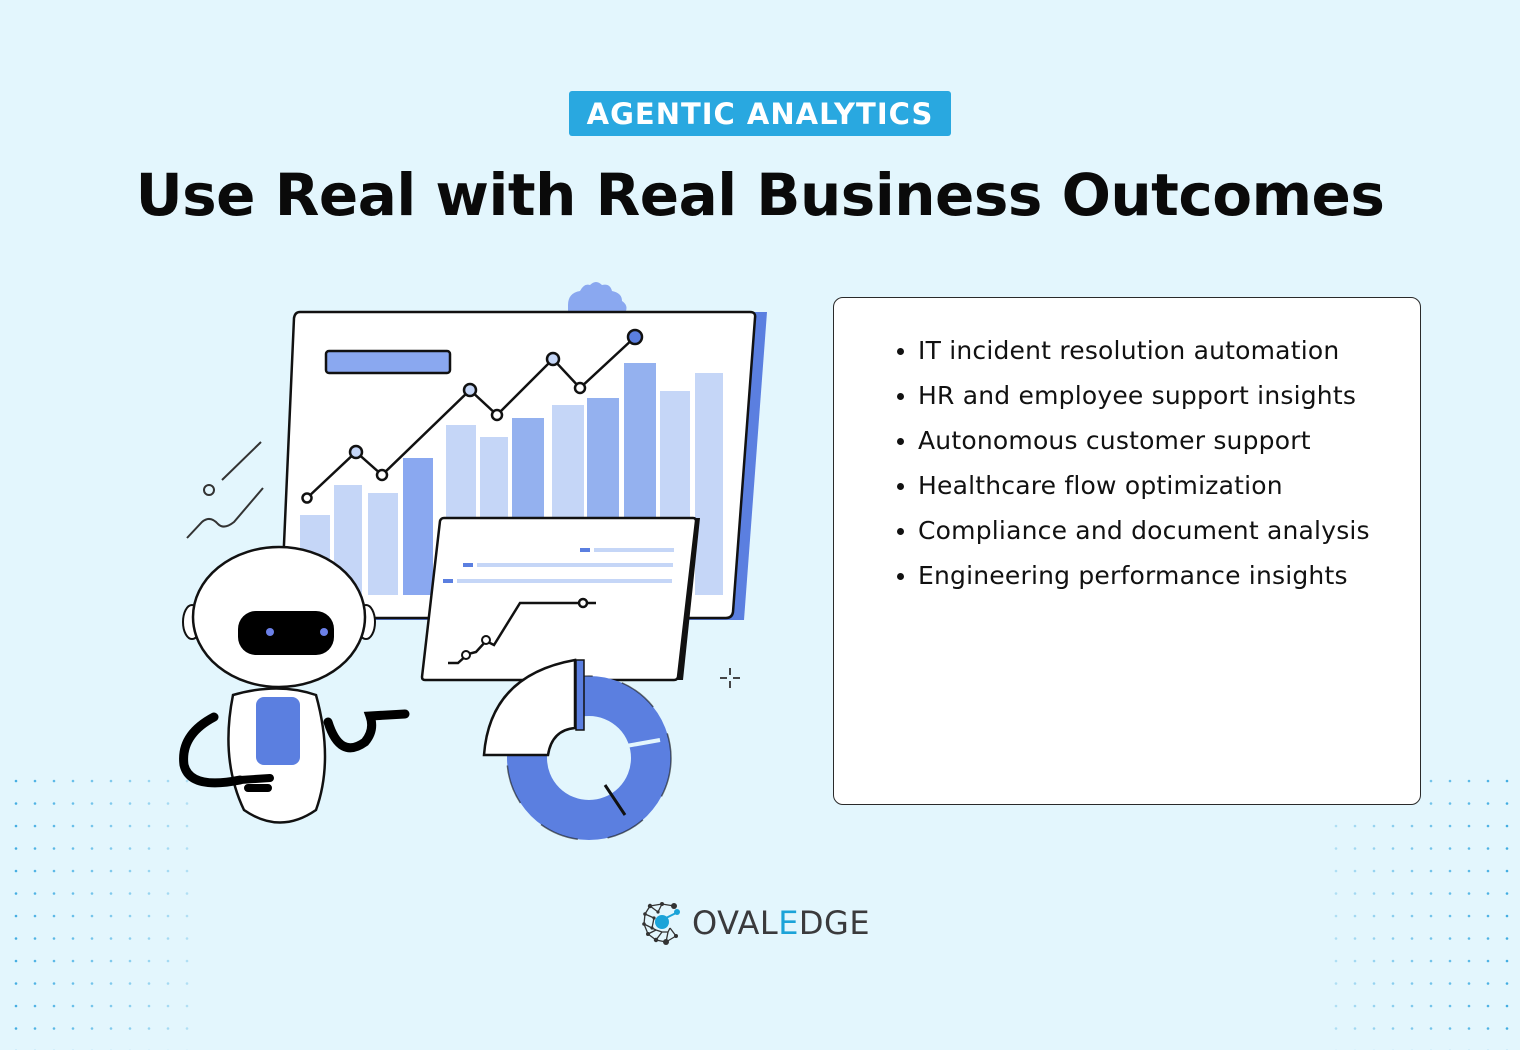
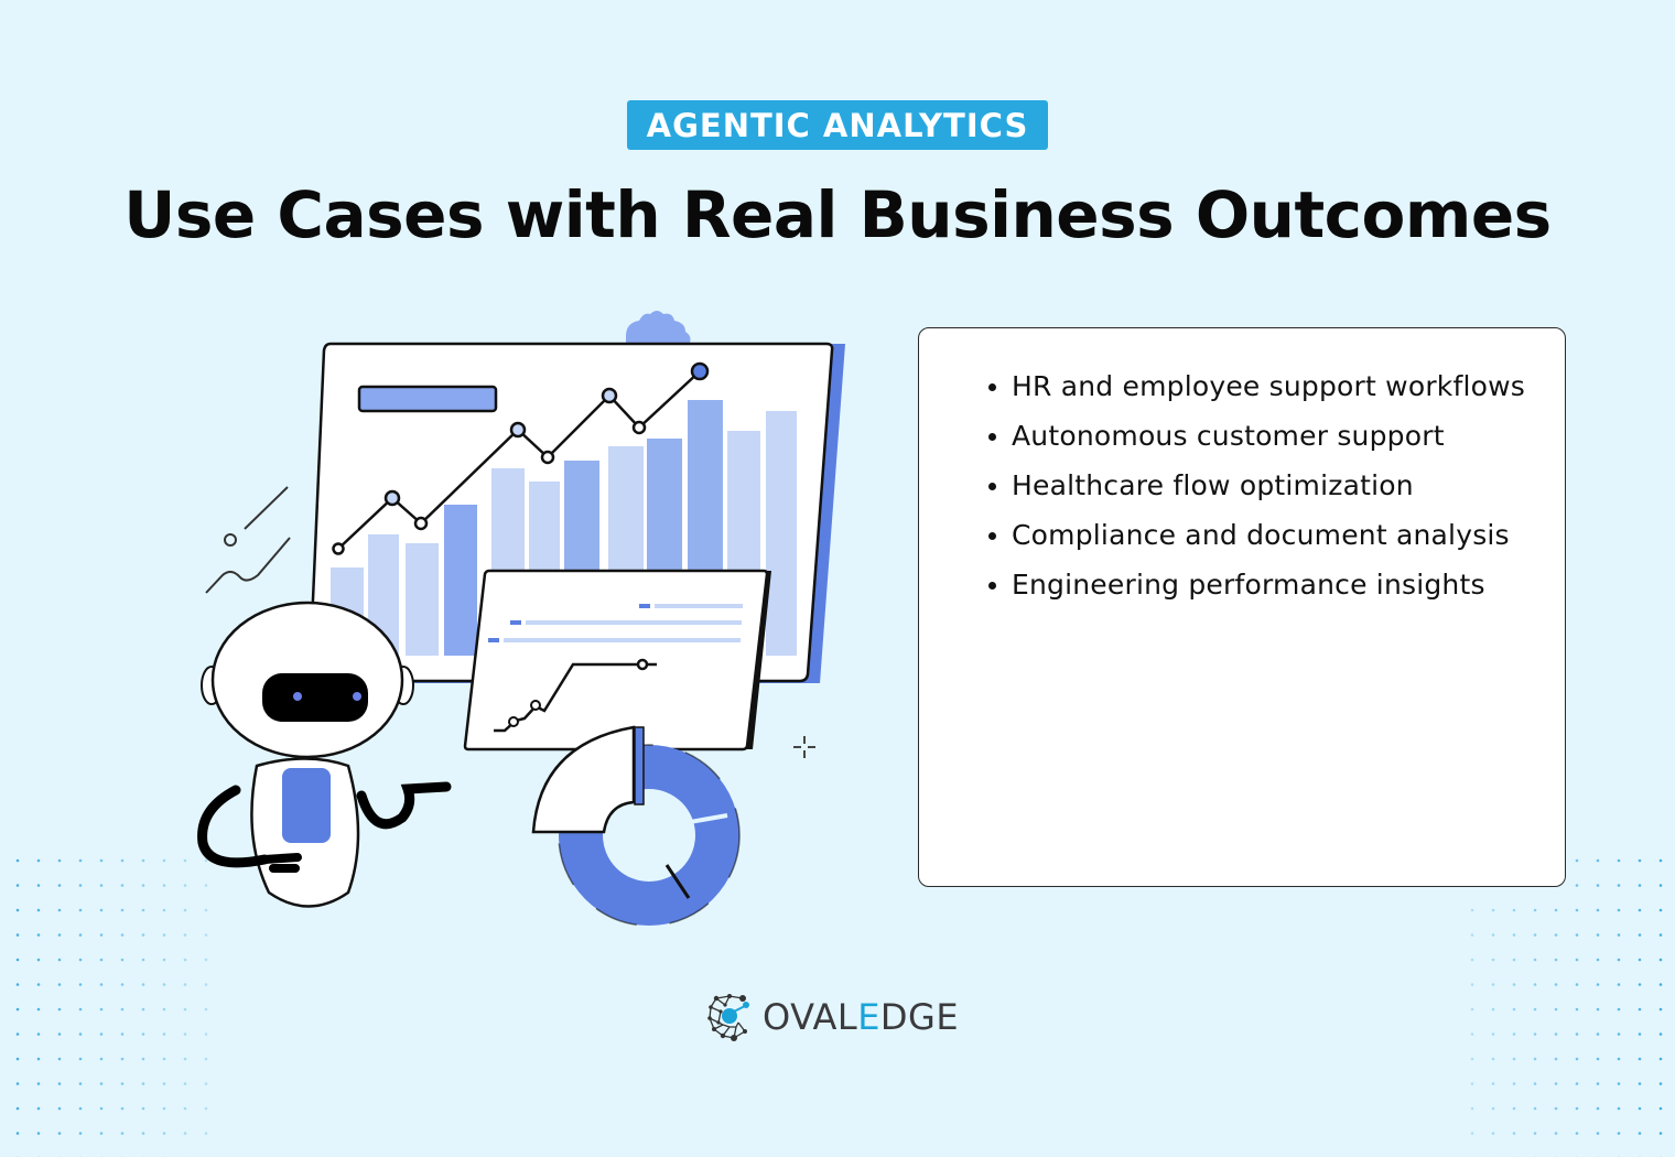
  AGENTIC ANALYTICS
- Use Real with Real Business Outcomes
+ Use Cases with Real Business Outcomes
- IT incident resolution automation
- HR and employee support insights
+ HR and employee support workflows
  Autonomous customer support
  Healthcare flow optimization
  Compliance and document analysis
  Engineering performance insights
  OVALEDGE
